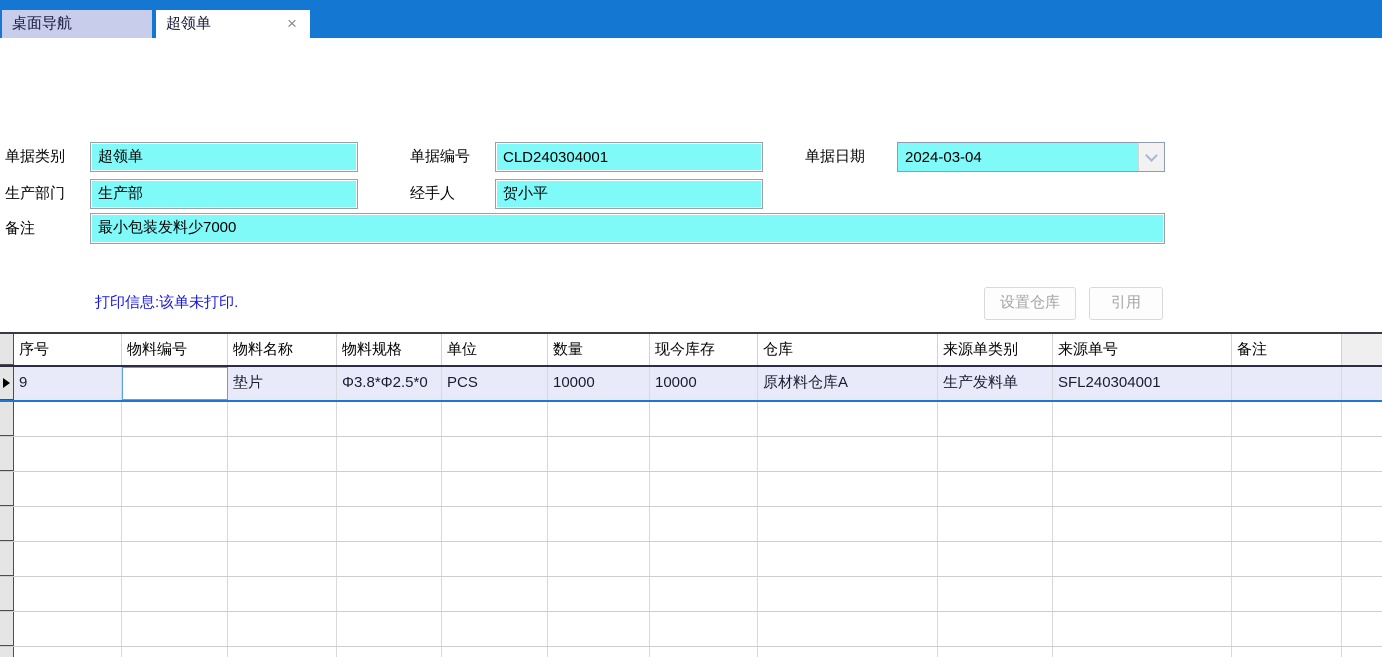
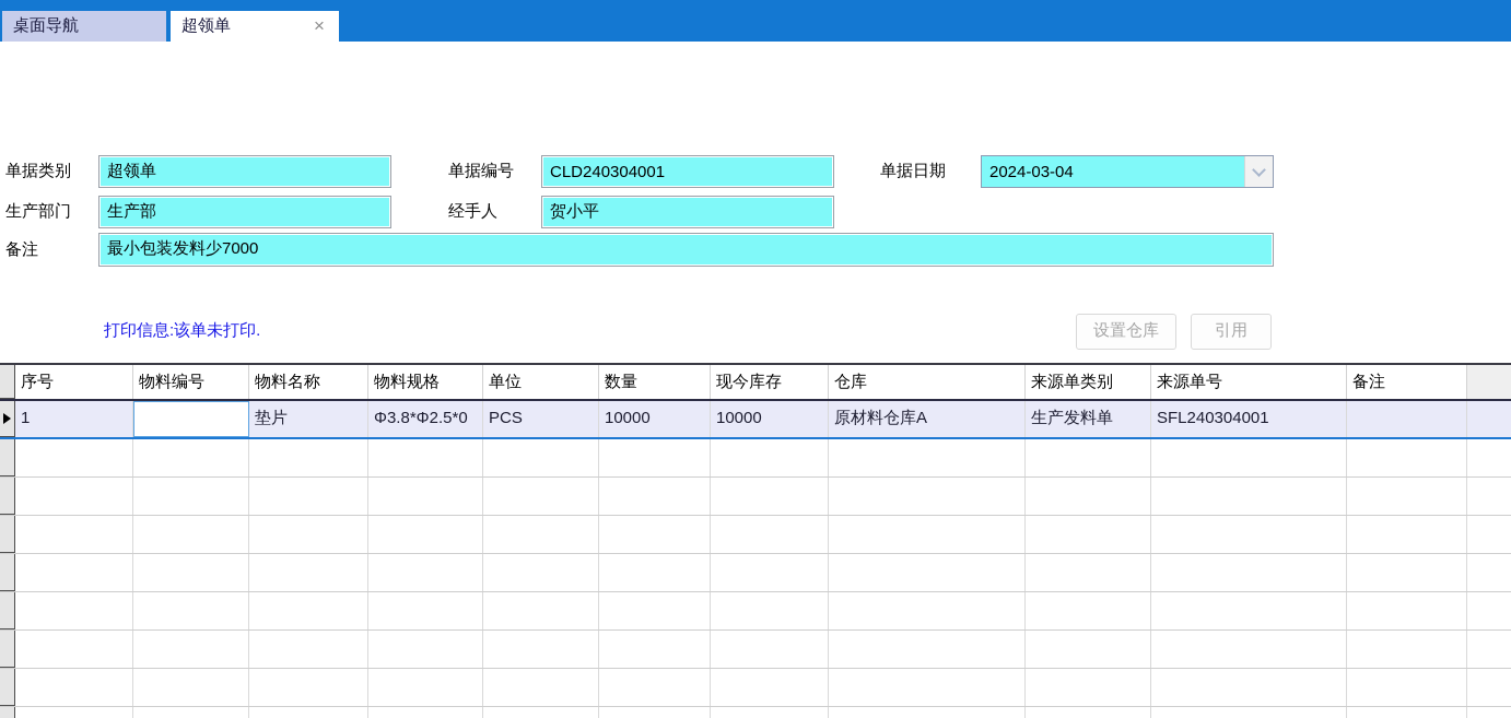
  桌面导航
  超领单
  ×
  单据类别
  超领单
  单据编号
  CLD240304001
  单据日期
  2024-03-04
  生产部门
  生产部
  经手人
  贺小平
  备注
  最小包装发料少7000
  打印信息:该单未打印.
  设置仓库
  引用
  序号
  物料编号
  物料名称
  物料规格
  单位
  数量
  现今库存
  仓库
  来源单类别
  来源单号
  备注
- 9
+ 1
  垫片
  Φ3.8*Φ2.5*0
  PCS
  10000
  10000
  原材料仓库A
  生产发料单
  SFL240304001
